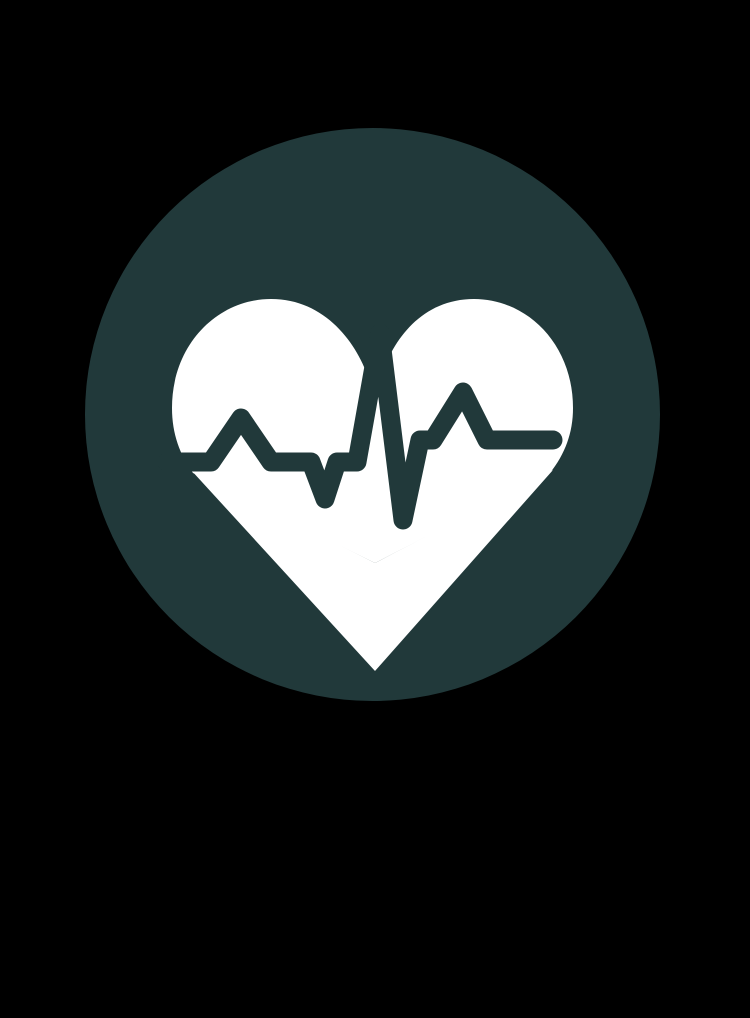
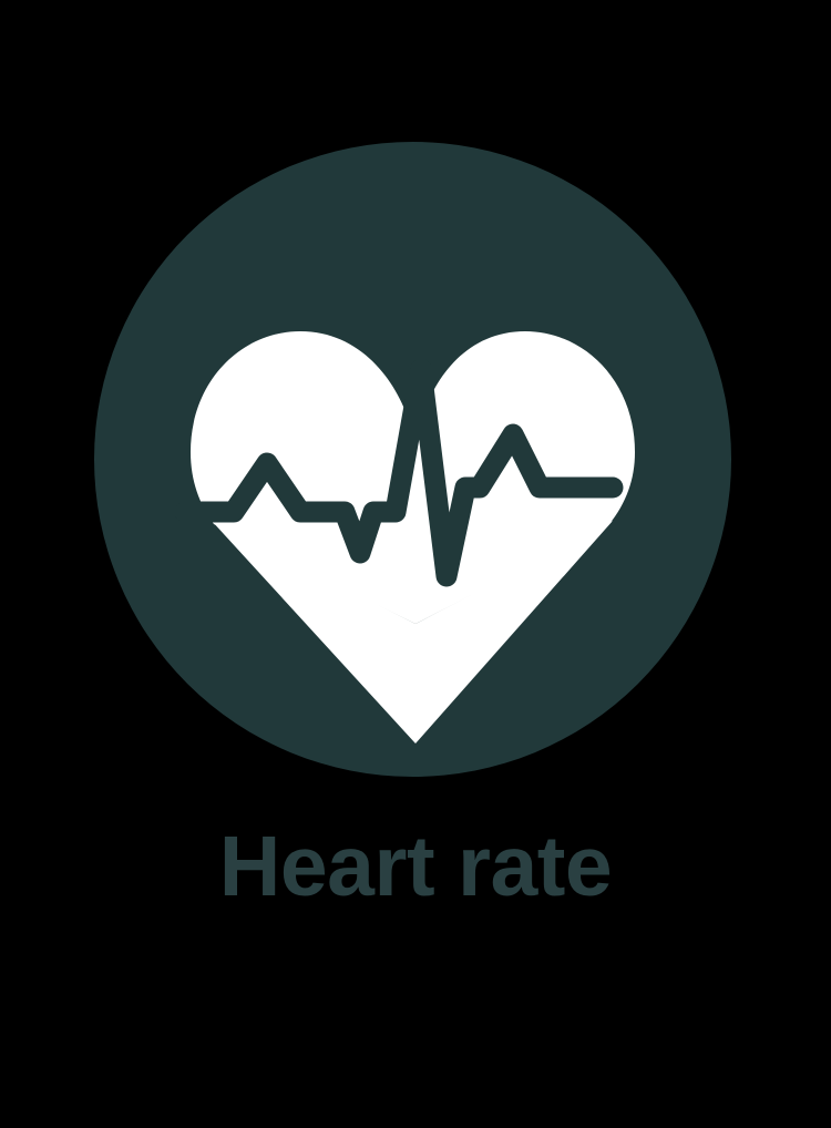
+ Heart rate
